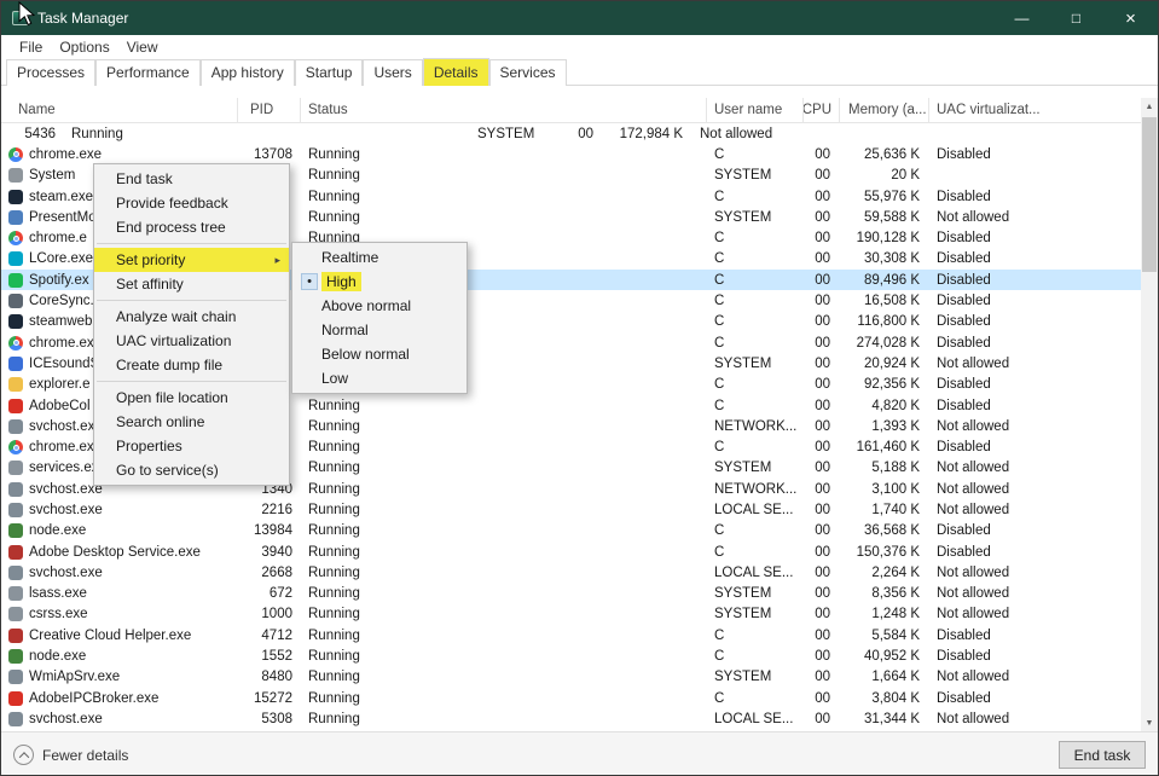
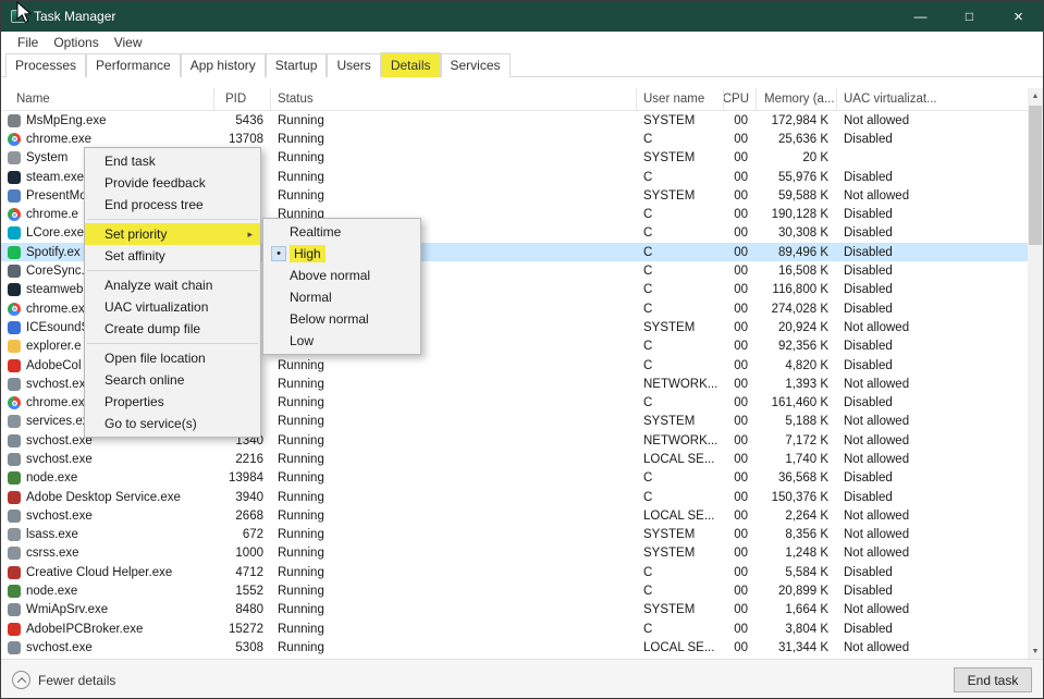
  Task Manager
  —
  □
  ×
  File
  Options
  View
  Processes
  Performance
  App history
  Startup
  Users
  Details
  Services
  Name
  PID
  Status
  User name
  CPU
  Memory (a...
  UAC virtualizat...
+ MsMpEng.exe
  5436
  Running
  SYSTEM
  00
  172,984 K
  Not allowed
  chrome.exe
  13708
  Running
  C
  00
  25,636 K
  Disabled
  System
  Running
  SYSTEM
  00
  20 K
  steam.exe
  Running
  C
  00
  55,976 K
  Disabled
  PresentM
  Running
  SYSTEM
  00
  59,588 K
  Not allowed
  chrome.e
  Running
  C
  00
  190,128 K
  Disabled
  LCore.exe
  C
  00
  30,308 K
  Disabled
  Spotify.ex
  C
  00
  89,496 K
  Disabled
  CoreSync
  C
  00
  16,508 K
  Disabled
  steamweb
  C
  00
  116,800 K
  Disabled
  chrome.ex
  C
  00
  274,028 K
  Disabled
  ICEsound
  SYSTEM
  00
  20,924 K
  Not allowed
  explorer.e
  C
  00
  92,356 K
  Disabled
  AdobeCol
  Running
  C
  00
  4,820 K
  Disabled
  svchost.ex
  Running
  NETWORK...
  00
  1,393 K
  Not allowed
  chrome.ex
  Running
  C
  00
  161,460 K
  Disabled
  services.e
  Running
  SYSTEM
  00
  5,188 K
  Not allowed
  svchost.exe
  1340
  Running
  NETWORK...
  00
- 3,100 K
+ 7,172 K
  Not allowed
  svchost.exe
  2216
  Running
  LOCAL SE...
  00
  1,740 K
  Not allowed
  node.exe
  13984
  Running
  C
  00
  36,568 K
  Disabled
  Adobe Desktop Service.exe
  3940
  Running
  C
  00
  150,376 K
  Disabled
  svchost.exe
  2668
  Running
  LOCAL SE...
  00
  2,264 K
  Not allowed
  lsass.exe
  672
  Running
  SYSTEM
  00
  8,356 K
  Not allowed
  csrss.exe
  1000
  Running
  SYSTEM
  00
  1,248 K
  Not allowed
  Creative Cloud Helper.exe
  4712
  Running
  C
  00
  5,584 K
  Disabled
  node.exe
  1552
  Running
  C
  00
- 40,952 K
+ 20,899 K
  Disabled
  WmiApSrv.exe
  8480
  Running
  SYSTEM
  00
  1,664 K
  Not allowed
  AdobeIPCBroker.exe
  15272
  Running
  C
  00
  3,804 K
  Disabled
  svchost.exe
  5308
  Running
  LOCAL SE...
  00
  31,344 K
  Not allowed
  Fewer details
  End task
  End task
  Provide feedback
  End process tree
  Set priority
  ▸
  Set affinity
  Analyze wait chain
  UAC virtualization
  Create dump file
  Open file location
  Search online
  Properties
  Go to service(s)
  Realtime
  •
  High
  Above normal
  Normal
  Below normal
  Low
